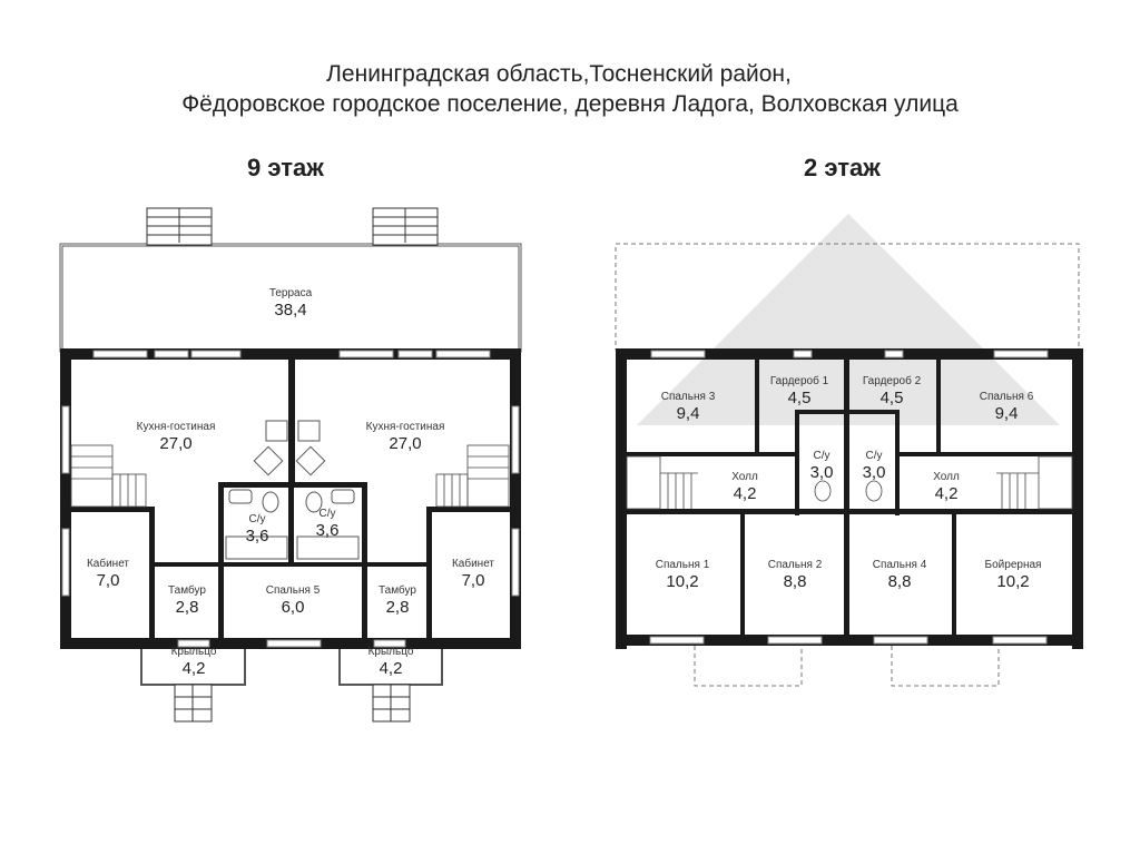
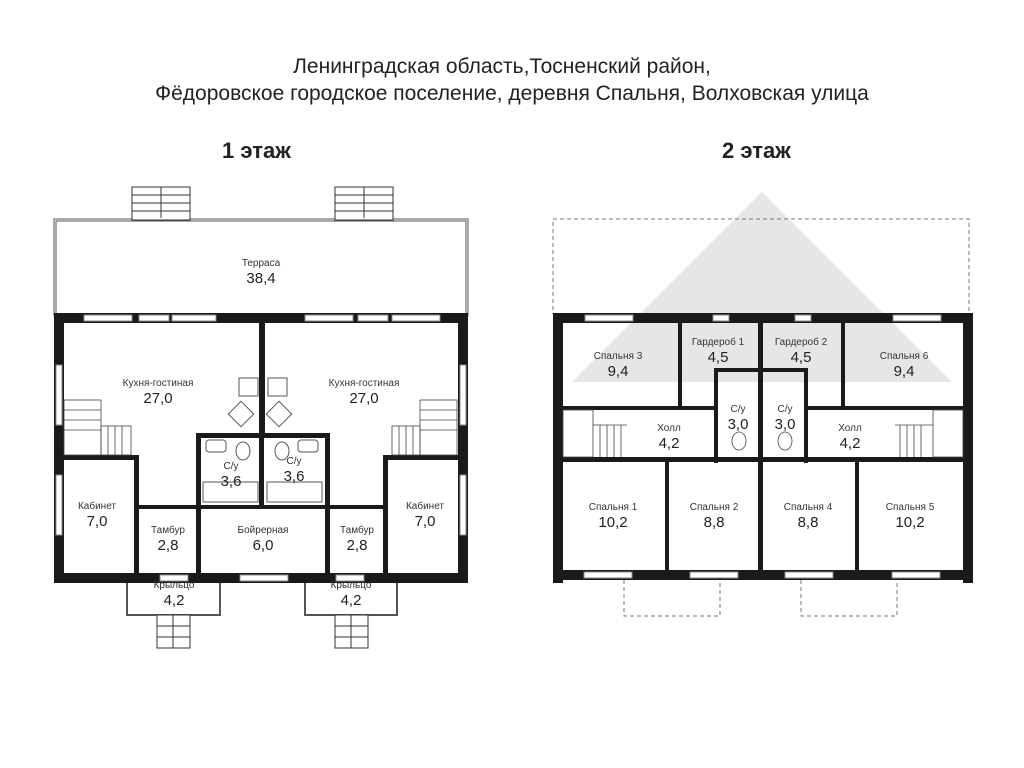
  Ленинградская область,Тосненский район,
- Фёдоровское городское поселение, деревня Ладога, Волховская улица
+ Фёдоровское городское поселение, деревня Спальня, Волховская улица
- 9 этаж
+ 1 этаж
  2 этаж
  Терраса
  38,4
  Кухня-гостиная
  27,0
  Кухня-гостиная
  27,0
  С/у
  3,6
  С/у
  3,6
  Кабинет
  7,0
  Кабинет
  7,0
  Тамбур
  2,8
- Спальня 5
+ Бойрерная
  6,0
  Тамбур
  2,8
  Крыльцо
  4,2
  Крыльцо
  4,2
  Спальня 3
  9,4
  Гардероб 1
  4,5
  Гардероб 2
  4,5
  Спальня 6
  9,4
  С/у
  3,0
  С/у
  3,0
  Холл
  4,2
  Холл
  4,2
  Спальня 1
  10,2
  Спальня 2
  8,8
  Спальня 4
  8,8
- Бойрерная
+ Спальня 5
  10,2
